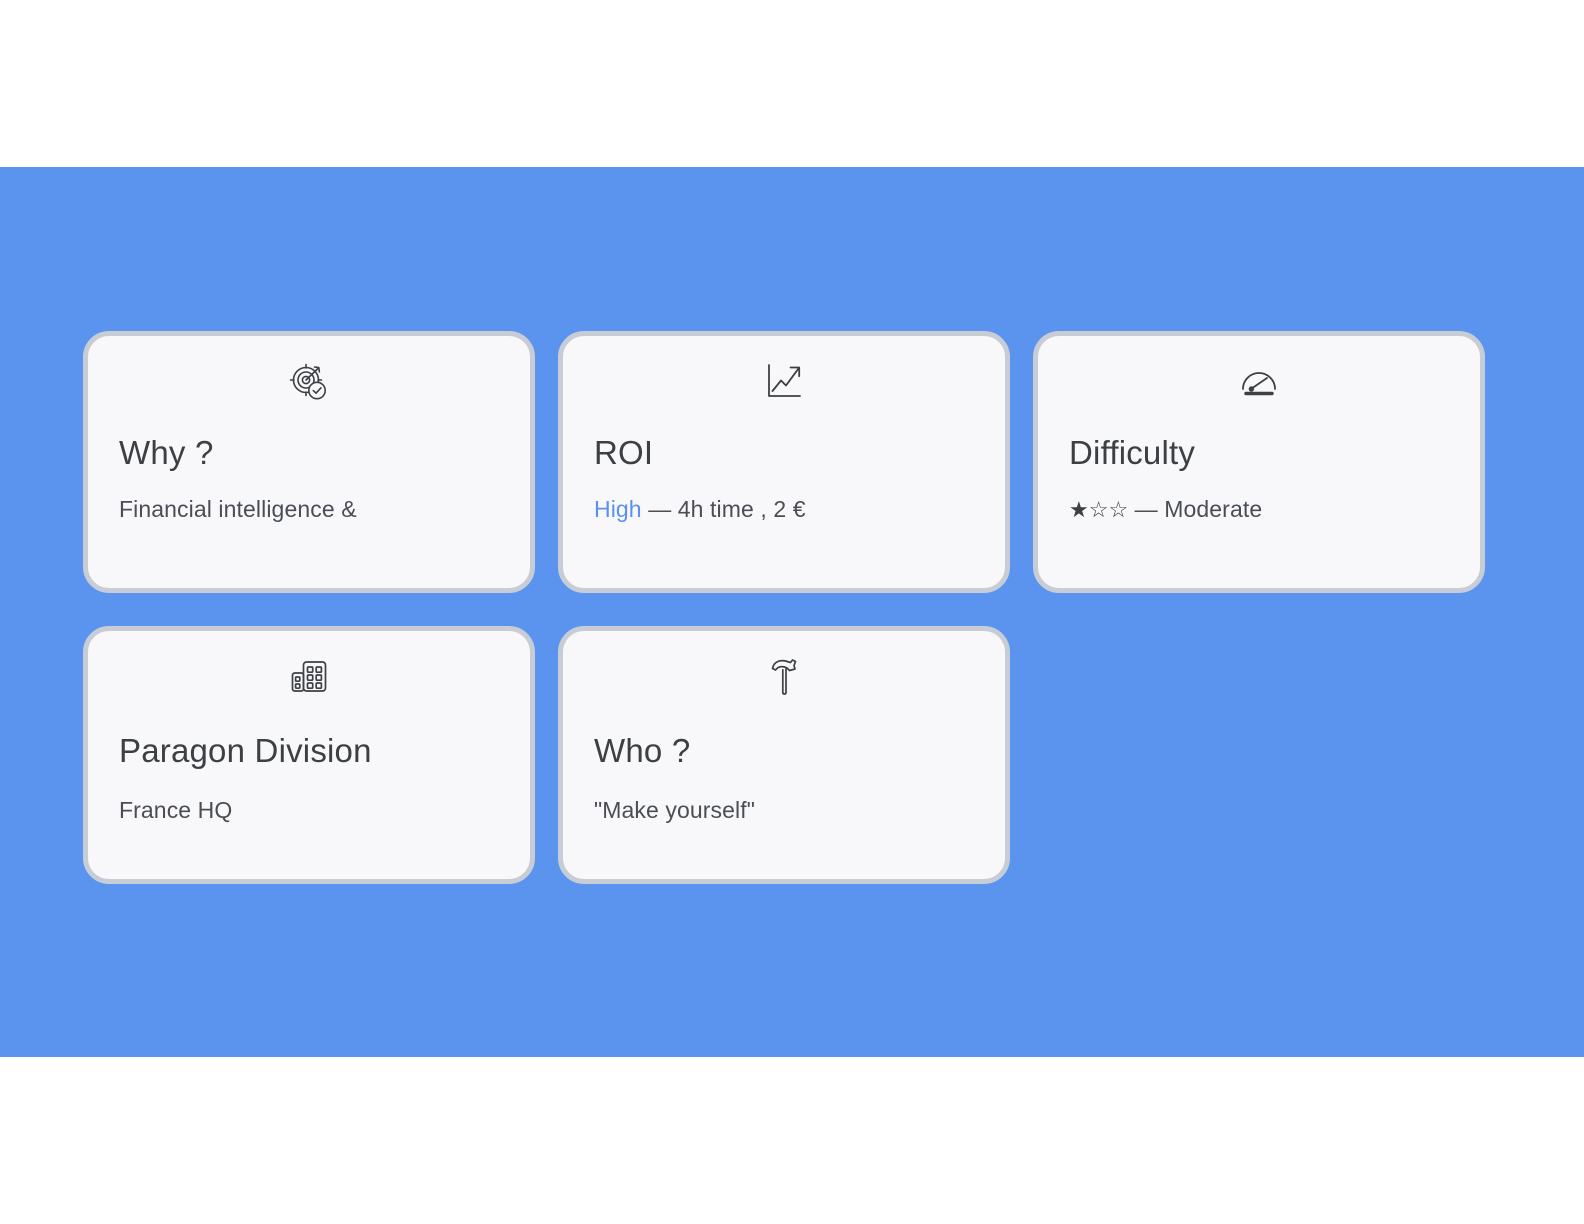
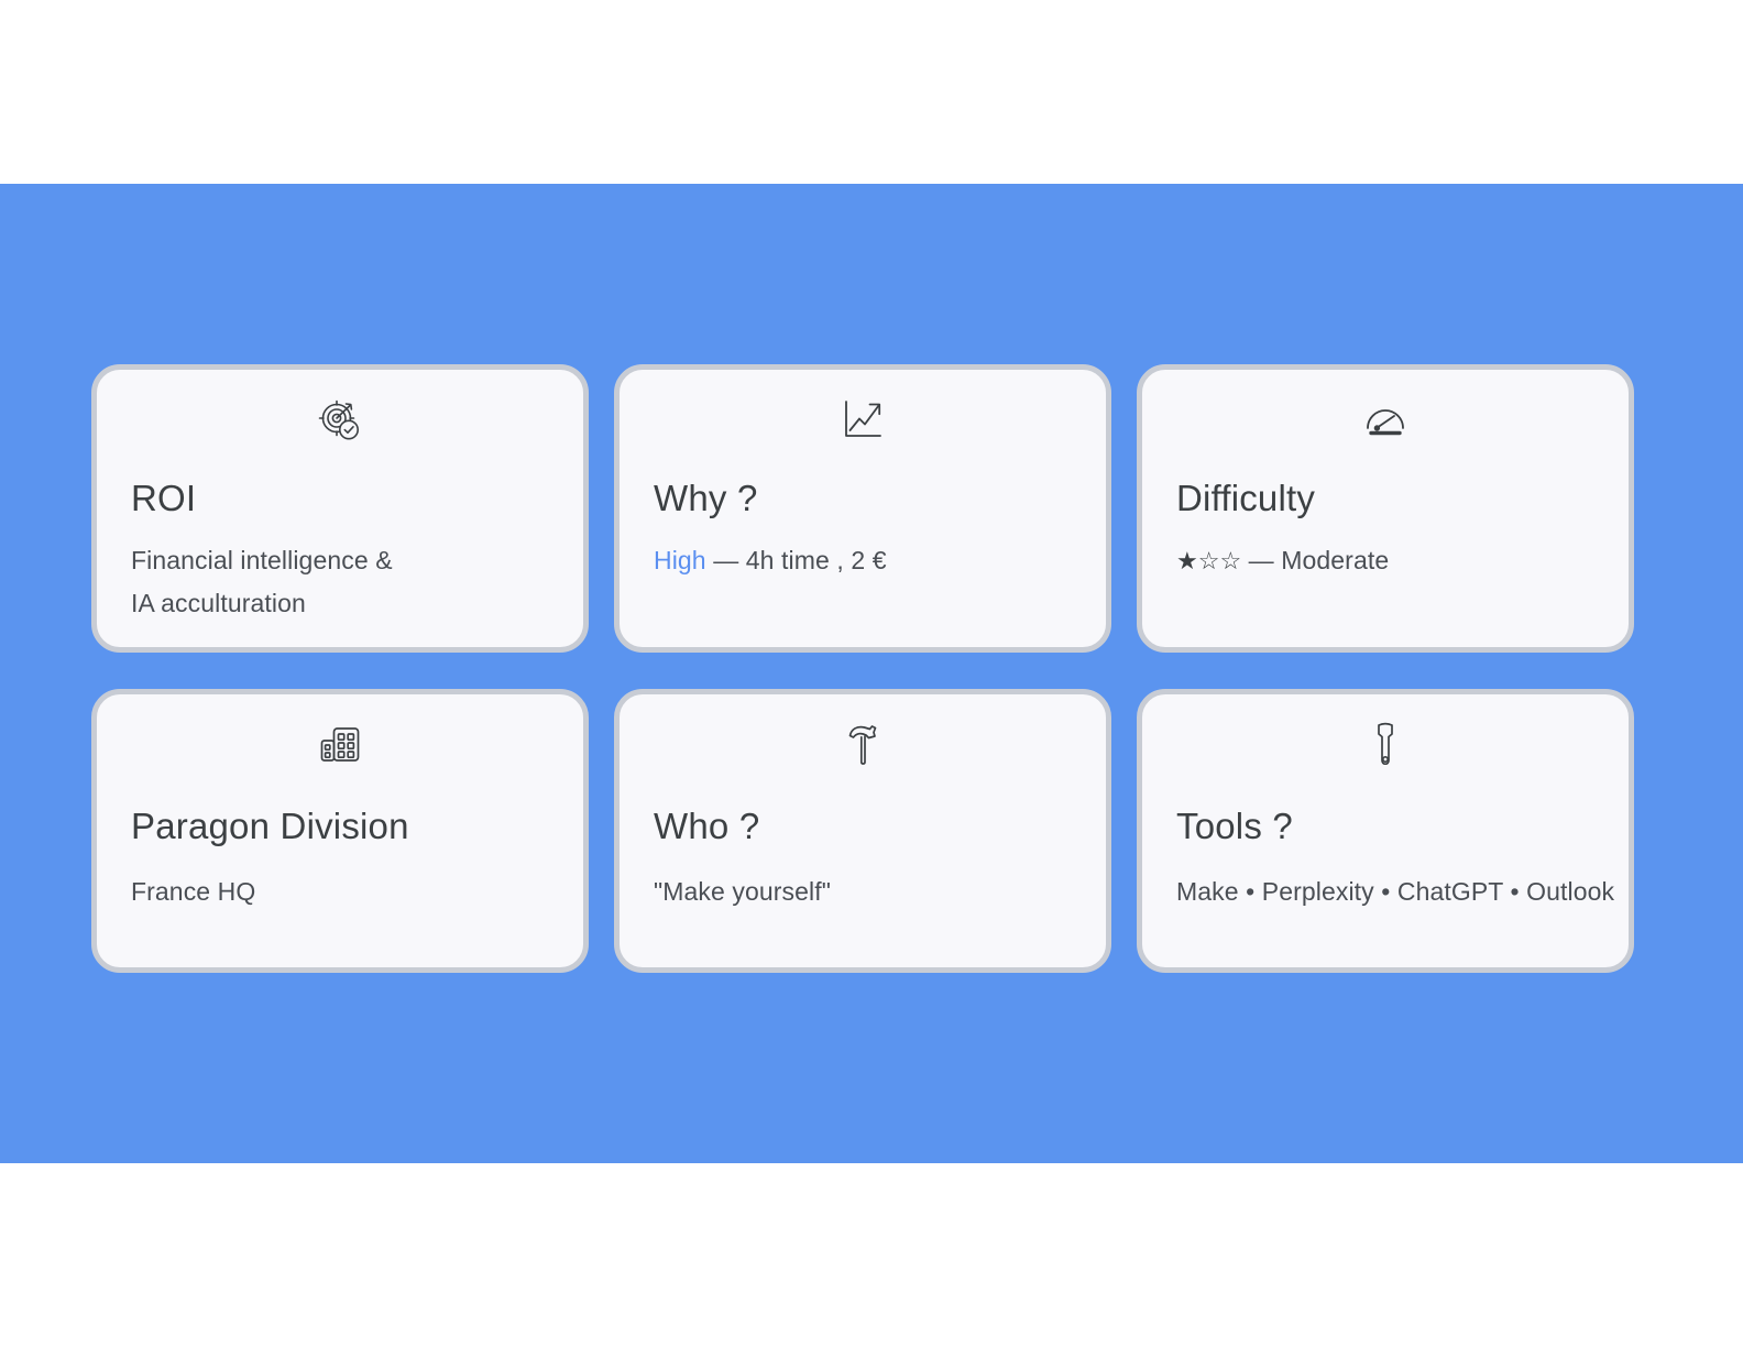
- Why ?
+ ROI
  Financial intelligence &
+ IA acculturation
- ROI
+ Why ?
  High — 4h time , 2 €
  Difficulty
  ★☆☆ — Moderate
  Paragon Division
  France HQ
  Who ?
  "Make yourself"
+ Tools ?
+ Make • Perplexity • ChatGPT • Outlook
